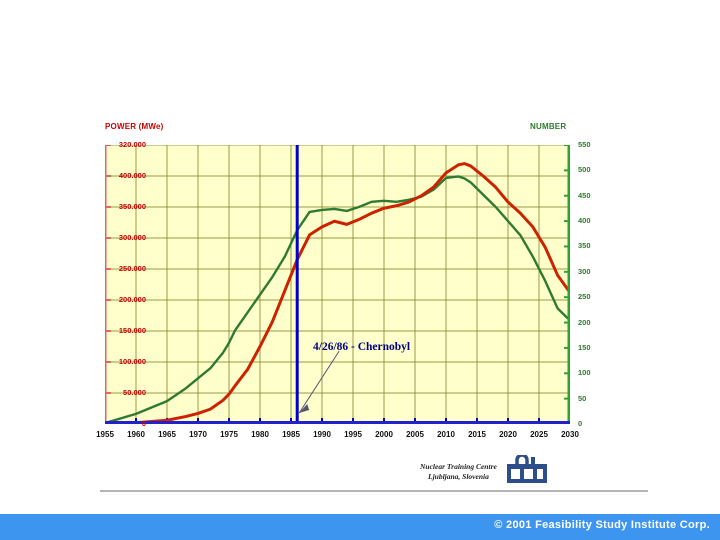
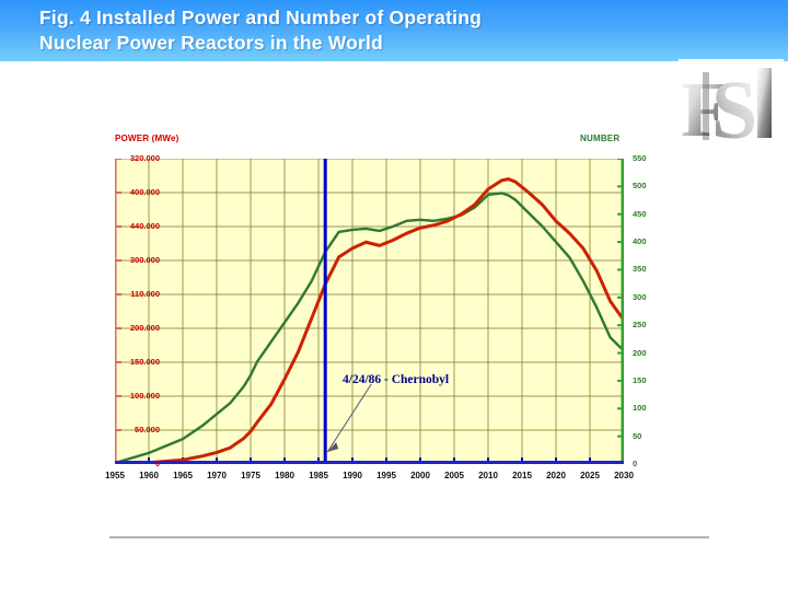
+ Fig. 4 Installed Power and Number of Operating
+ Nuclear Power Reactors in the World
+ F
+ S
  POWER (MWe)
  NUMBER
  0
  50.000
  100.000
  150.000
  200.000
- 250.000
+ 110.000
  300.000
- 350.000
+ 440.000
  400.000
  320.000
  0
  50
  100
  150
  200
  250
  300
  350
  400
  450
  500
  550
  1955
  1960
  1965
  1970
  1975
  1980
  1985
  1990
  1995
  2000
  2005
  2010
  2015
  2020
  2025
  2030
- 4/26/86 - Chernobyl
+ 4/24/86 - Chernobyl
- Nuclear Training Centre
- Ljubljana, Slovenia
- © 2001 Feasibility Study Institute Corp.
